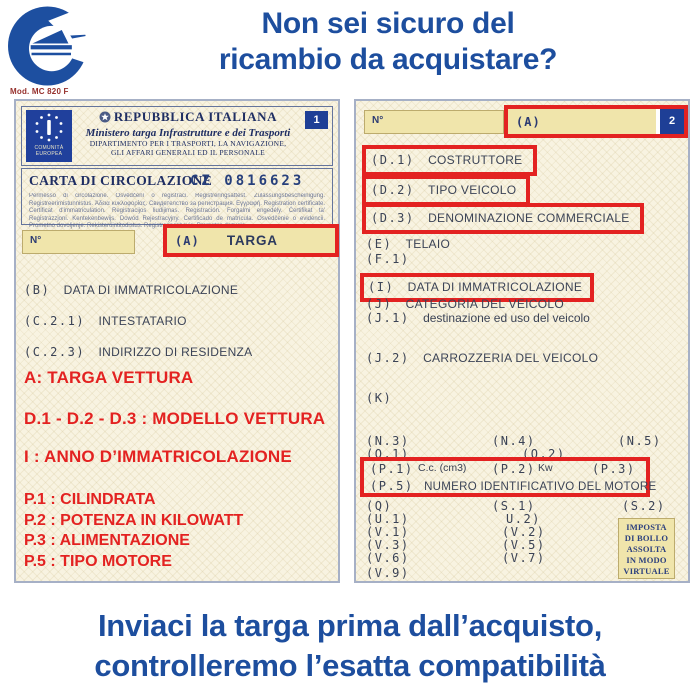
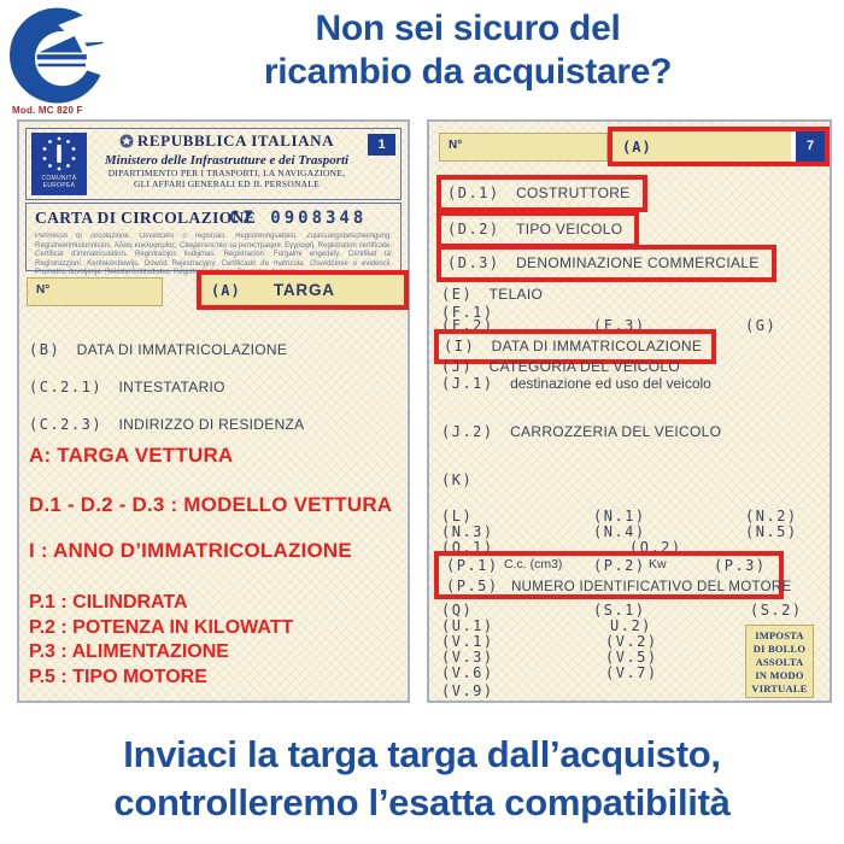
  Non sei sicuro del
  ricambio da acquistare?
  Mod. MC 820 F
  REPUBBLICA ITALIANA
- Ministero targa Infrastrutture e dei Trasporti
+ Ministero delle Infrastrutture e dei Trasporti
  DIPARTIMENTO PER I TRASPORTI, LA NAVIGAZIONE,
  GLI AFFARI GENERALI ED IL PERSONALE
  1
  CARTA DI CIRCOLAZIONE
- CZ 0816623
+ CZ 0908348
  N°
  (A)
  TARGA
  (B) DATA DI IMMATRICOLAZIONE
  (C.2.1) INTESTATARIO
  (C.2.3) INDIRIZZO DI RESIDENZA
  A: TARGA VETTURA
  D.1 - D.2 - D.3 : MODELLO VETTURA
  I : ANNO D’IMMATRICOLAZIONE
  P.1 : CILINDRATA
  P.2 : POTENZA IN KILOWATT
  P.3 : ALIMENTAZIONE
  P.5 : TIPO MOTORE
  N°
  (A)
- 2
+ 7
  (D.1) COSTRUTTORE
  (D.2) TIPO VEICOLO
  (D.3) DENOMINAZIONE COMMERCIALE
  (E) TELAIO
  (F.1)
+ (F.2)
+ (F.3)
+ (G)
  (I) DATA DI IMMATRICOLAZIONE
  (J) CATEGORIA DEL VEICOLO
  (J.1) destinazione ed uso del veicolo
  (J.2) CARROZZERIA DEL VEICOLO
  (K)
+ (L)
+ (N.1)
+ (N.2)
  (N.3)
  (N.4)
  (N.5)
  (O.1)
  (O.2)
  (P.1)
  C.c. (cm3)
  (P.2)
  Kw
  (P.3)
  (P.5) NUMERO IDENTIFICATIVO DEL MOTORE
  (Q)
  (S.1)
  (S.2)
  (U.1)
  U.2)
  (V.1)
  (V.2)
  (V.3)
  (V.5)
  (V.6)
  (V.7)
  (V.9)
  IMPOSTA
  DI BOLLO
  ASSOLTA
  IN MODO
  VIRTUALE
- Inviaci la targa prima dall’acquisto,
+ Inviaci la targa targa dall’acquisto,
  controlleremo l’esatta compatibilità
